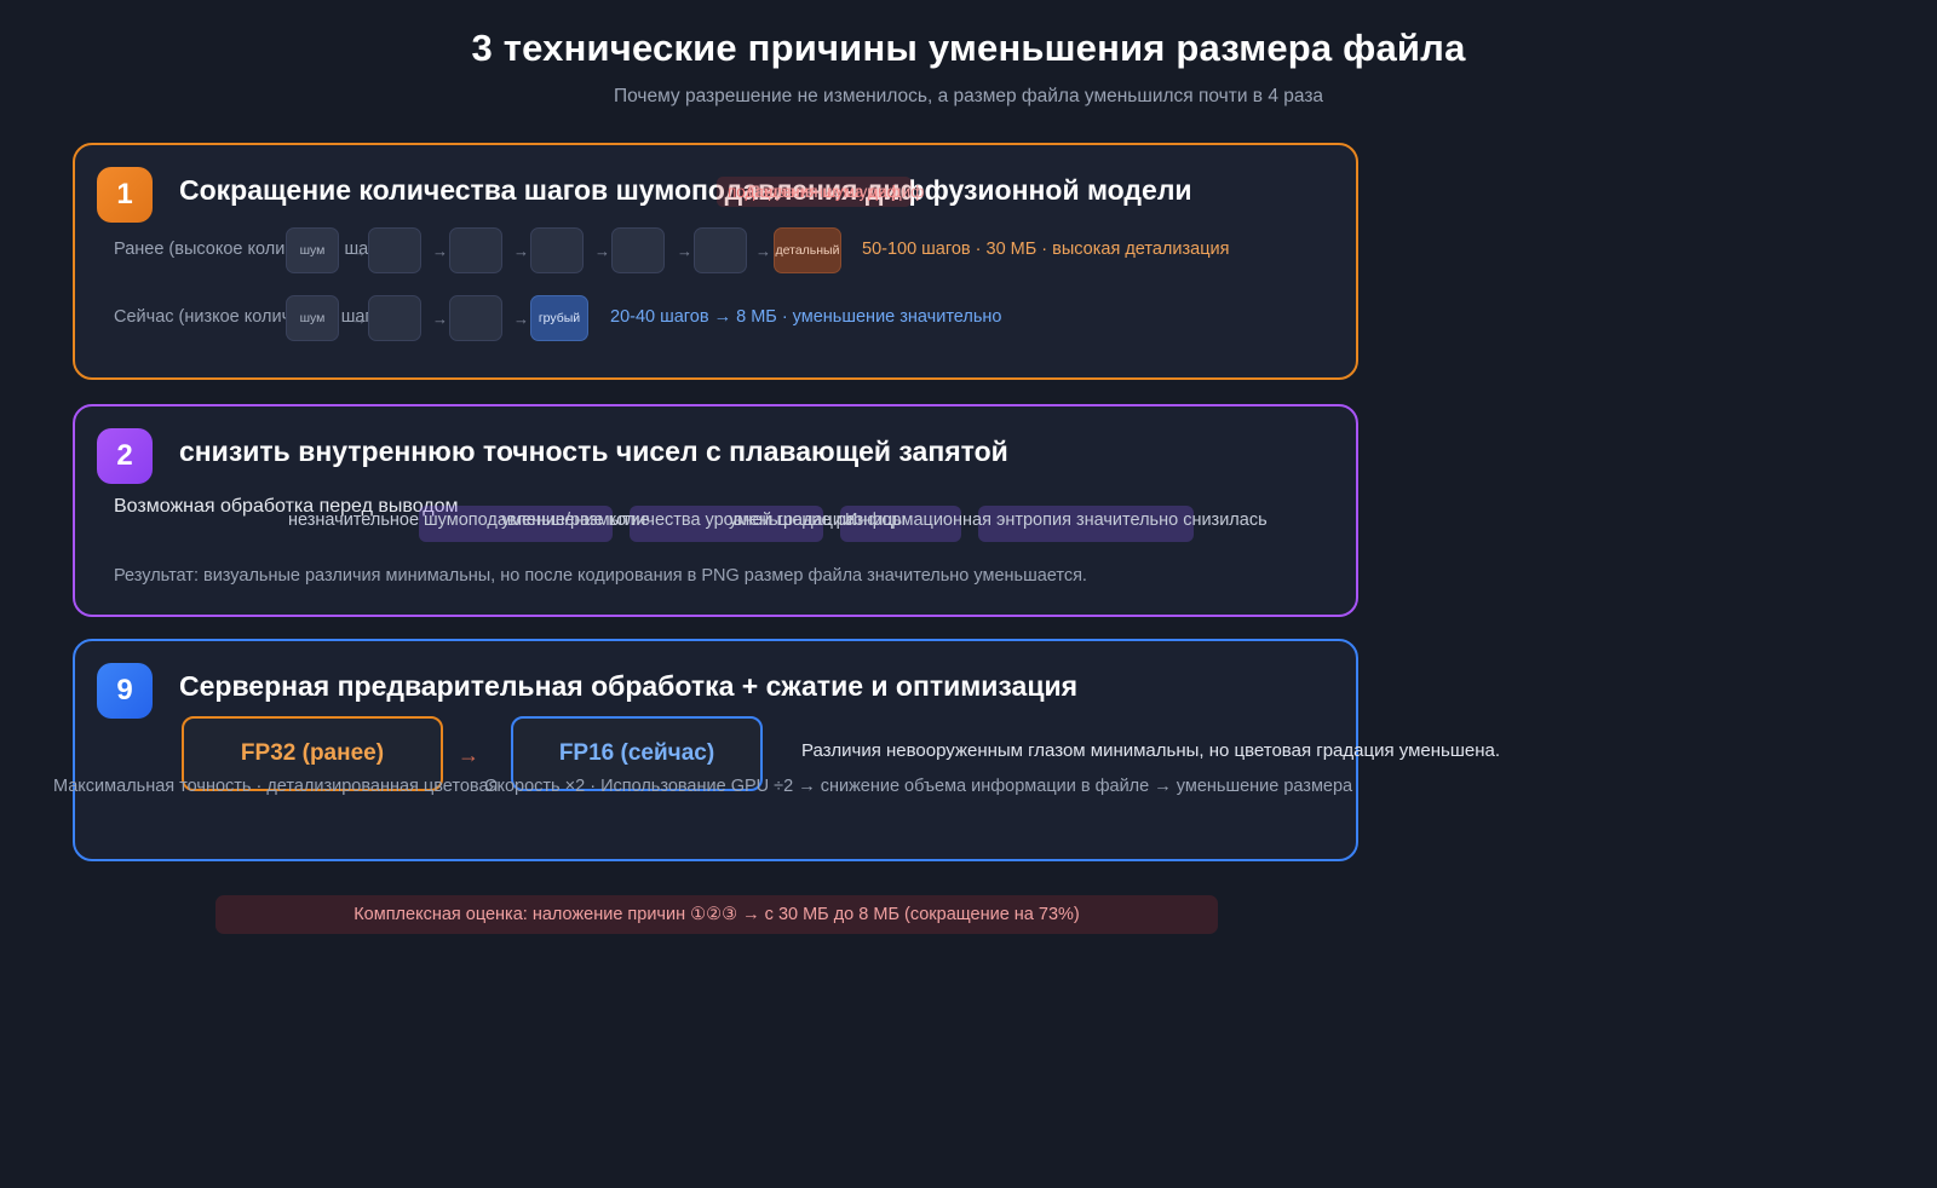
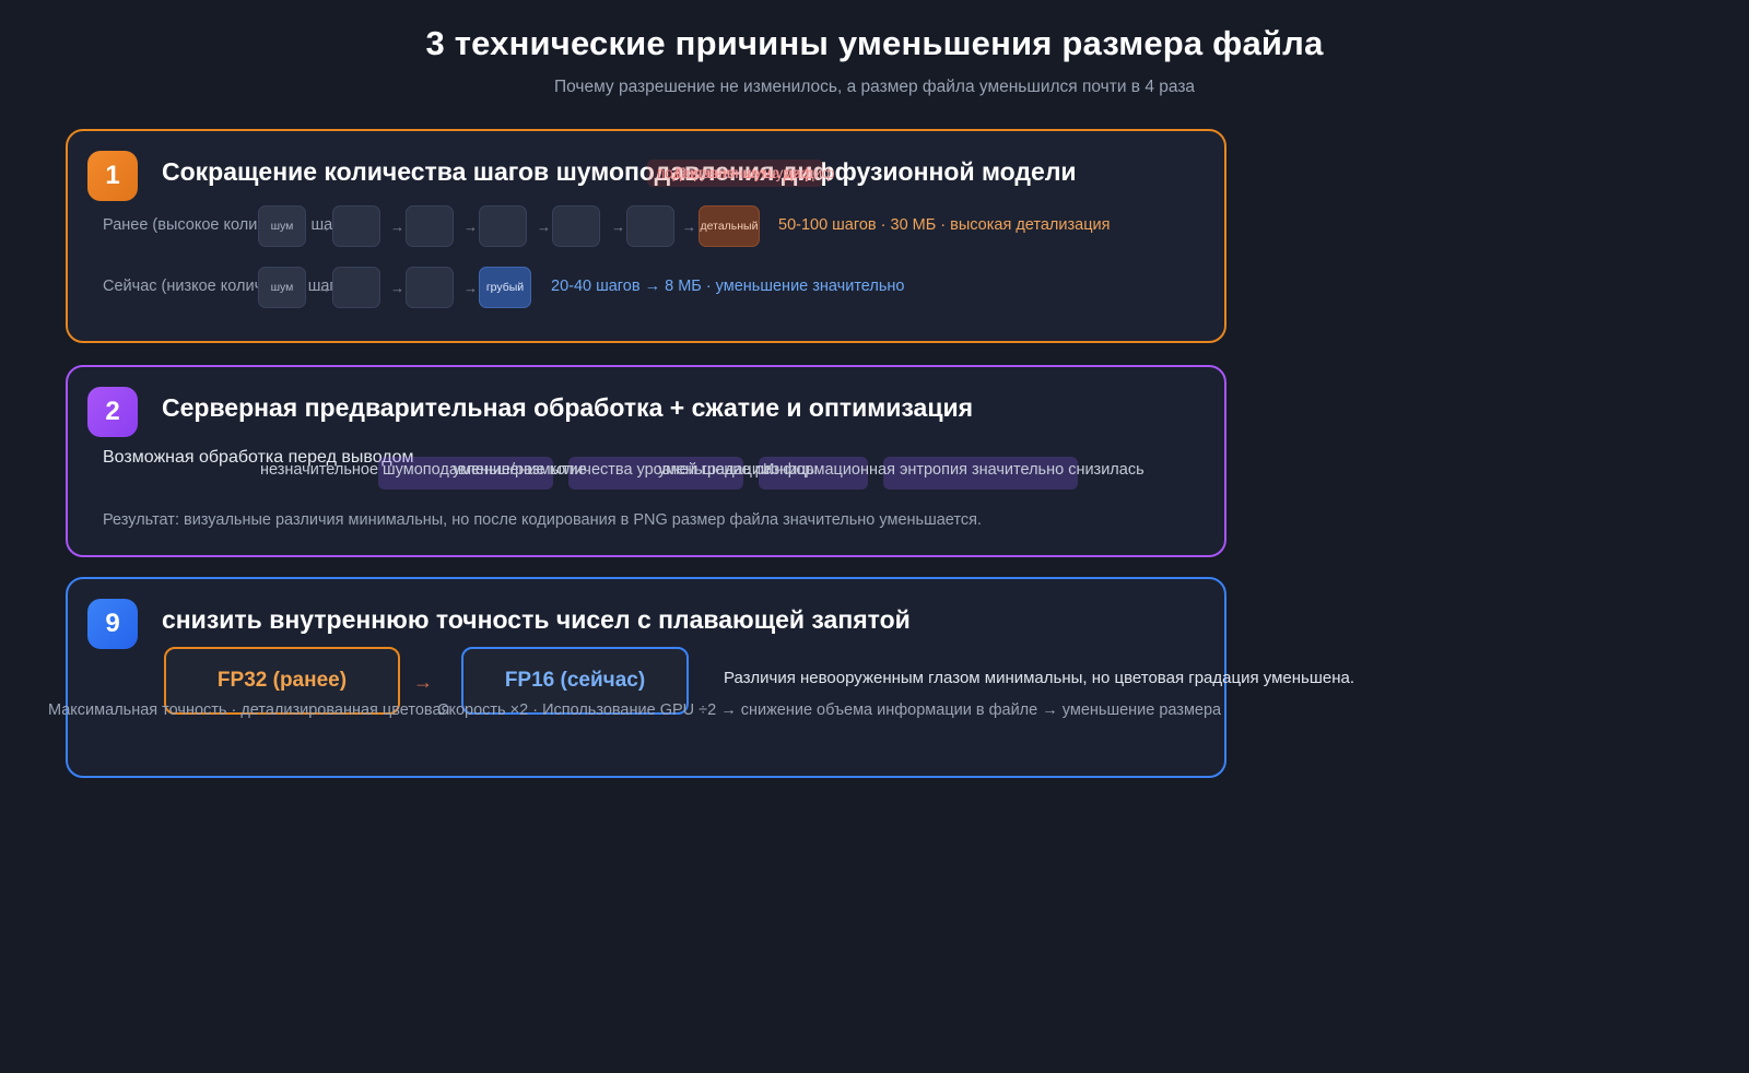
  3 технические причины уменьшения размера файла
  Почему разрешение не изменилось, а размер файла уменьшился почти в 4 раза
  1
  Сокращение количества шагов шумоподавления диффузионной модели
  подавления шума диф
  Подавление шума диф
  шум
  →
  →
  →
  →
  →
  →
  детальный
  50-100 шагов · 30 МБ · высокая детализация
  шум
  →
  →
  →
  грубый
  20-40 шагов → 8 МБ · уменьшение значительно
  2
- снизить внутреннюю точность чисел с плавающей запятой
+ Серверная предварительная обработка + сжатие и оптимизация
  Возможная обработка перед выводом
  незначительное шумоподавление/размытие
  уменьшение количества уровней градации
  уменьшение разницы
  Информационная энтропия значительно снизилась
  Результат: визуальные различия минимальны, но после кодирования в PNG размер файла значительно уменьшается.
  9
- Серверная предварительная обработка + сжатие и оптимизация
+ снизить внутреннюю точность чисел с плавающей запятой
  FP32 (ранее)
  →
  FP16 (сейчас)
  Различия невооруженным глазом минимальны, но цветовая градация уменьшена.
  Максимальная точность · детализированная цветовая
  Скорость ×2 · Использование GPU ÷2 → снижение объема информации в файле → уменьшение размера
- Комплексная оценка: наложение причин ①②③ → с 30 МБ до 8 МБ (сокращение на 73%)
